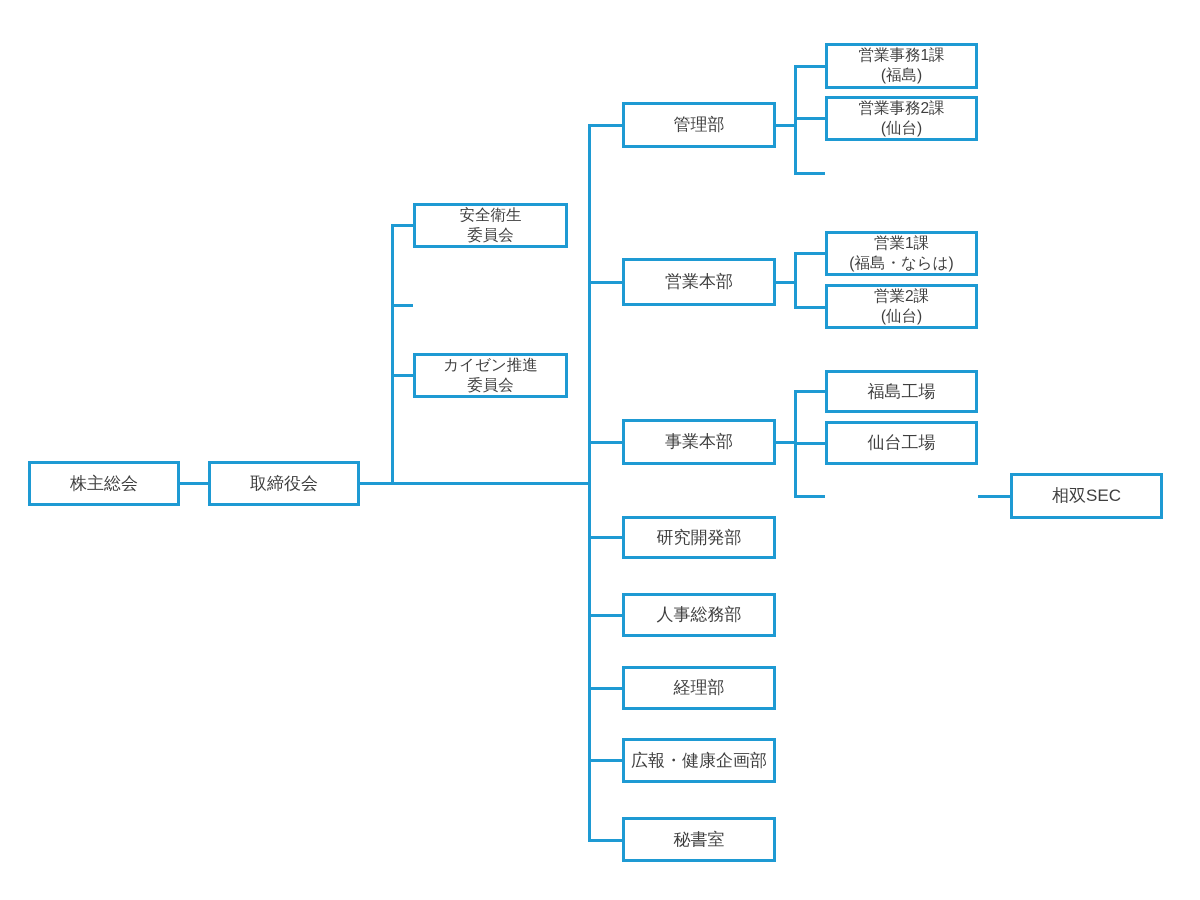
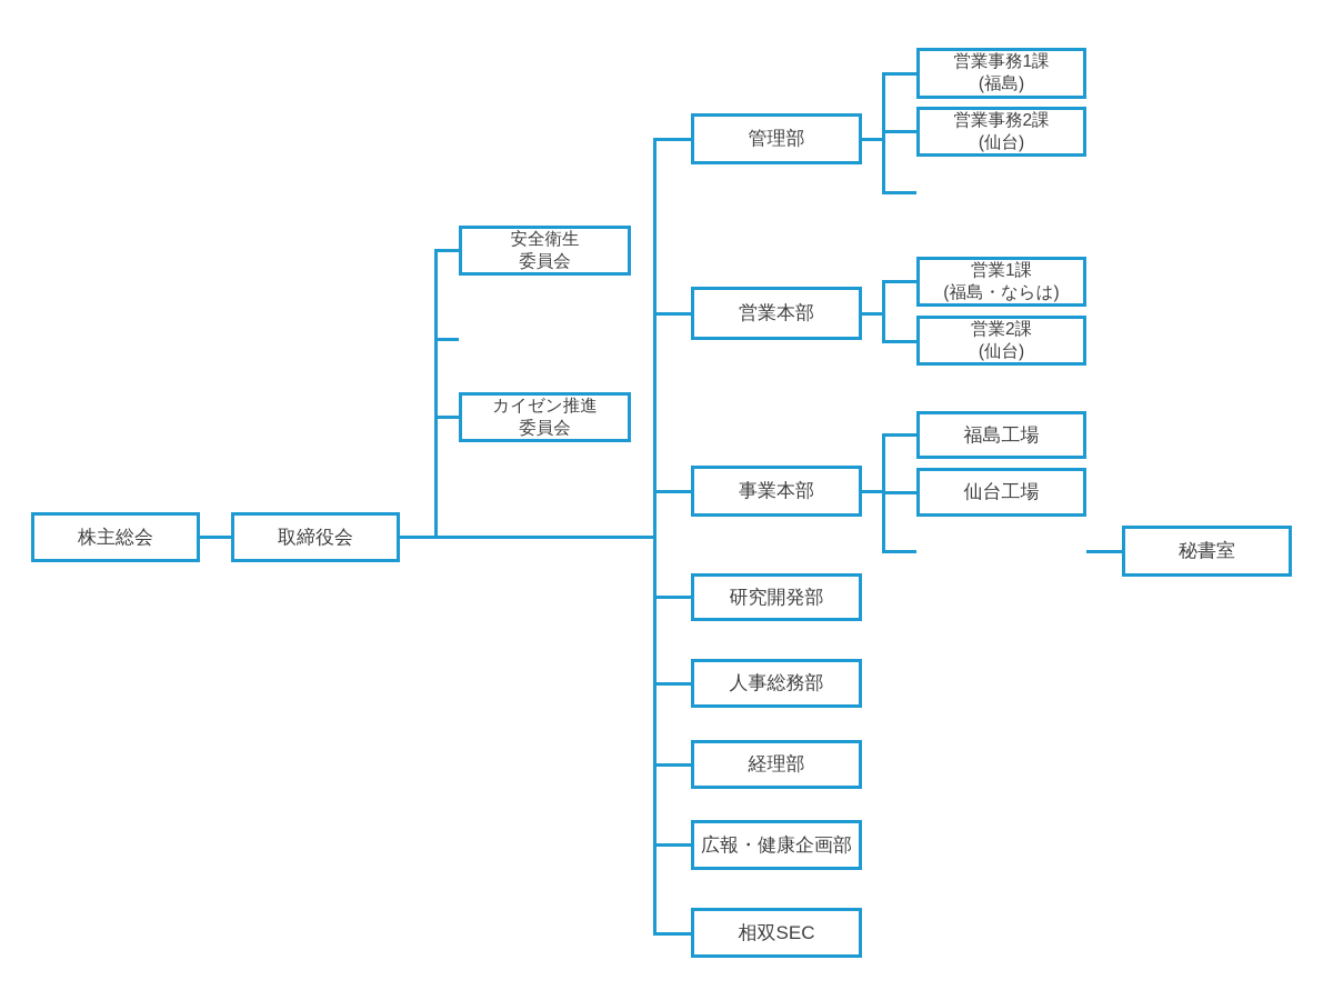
  株主総会
  取締役会
  安全衛生
  委員会
  カイゼン推進
  委員会
  管理部
  営業本部
  事業本部
  研究開発部
  人事総務部
  経理部
  広報・健康企画部
- 秘書室
+ 相双SEC
  営業事務1課
  (福島)
  営業事務2課
  (仙台)
  営業1課
  (福島・ならは)
  営業2課
  (仙台)
  福島工場
  仙台工場
- 相双SEC
+ 秘書室
